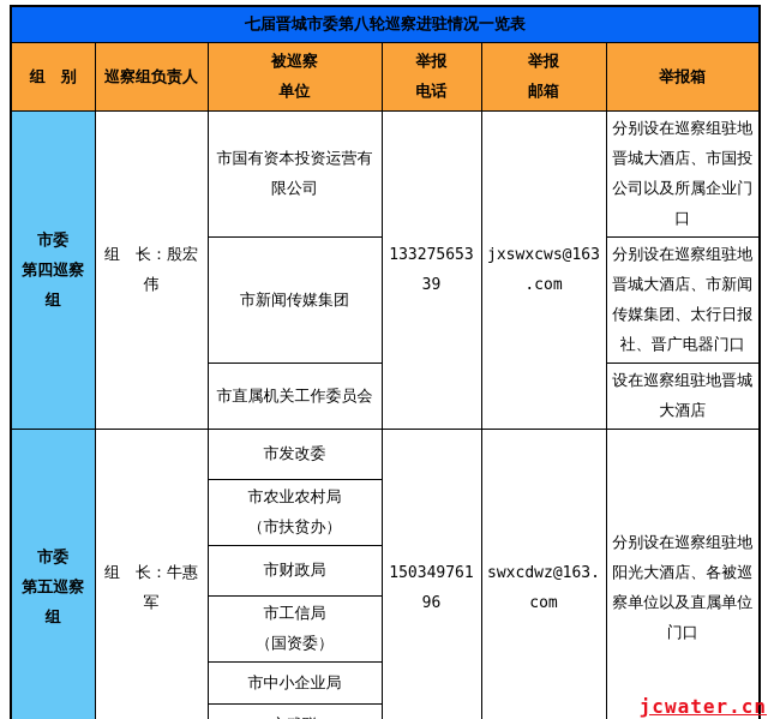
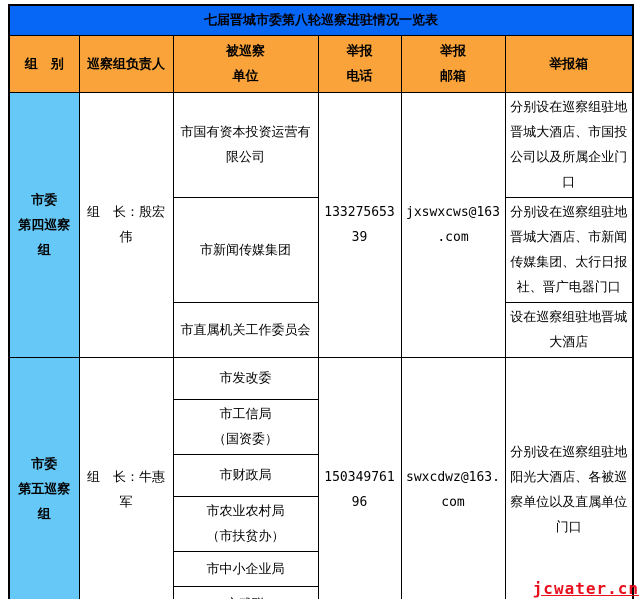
  七届晋城市委第八轮巡察进驻情况一览表
  组 别	巡察组负责人	被巡察 单位	举报 电话	举报 邮箱	举报箱
  市委 第四巡察 组	组 长：殷宏伟	市国有资本投资运营有限公司	13327565339	jxswxcws@163.com	分别设在巡察组驻地晋城大酒店、市国投公司以及所属企业门口
  市新闻传媒集团	分别设在巡察组驻地晋城大酒店、市新闻传媒集团、太行日报社、晋广电器门口
  市直属机关工作委员会	设在巡察组驻地晋城大酒店
  市委 第五巡察 组	组 长：牛惠军	市发改委	15034976196	swxcdwz@163.com	分别设在巡察组驻地阳光大酒店、各被巡察单位以及直属单位门口
- 市农业农村局 （市扶贫办）
+ 市工信局 （国资委）
  市财政局
- 市工信局 （国资委）
+ 市农业农村局 （市扶贫办）
  市中小企业局
  jcwater.cn
